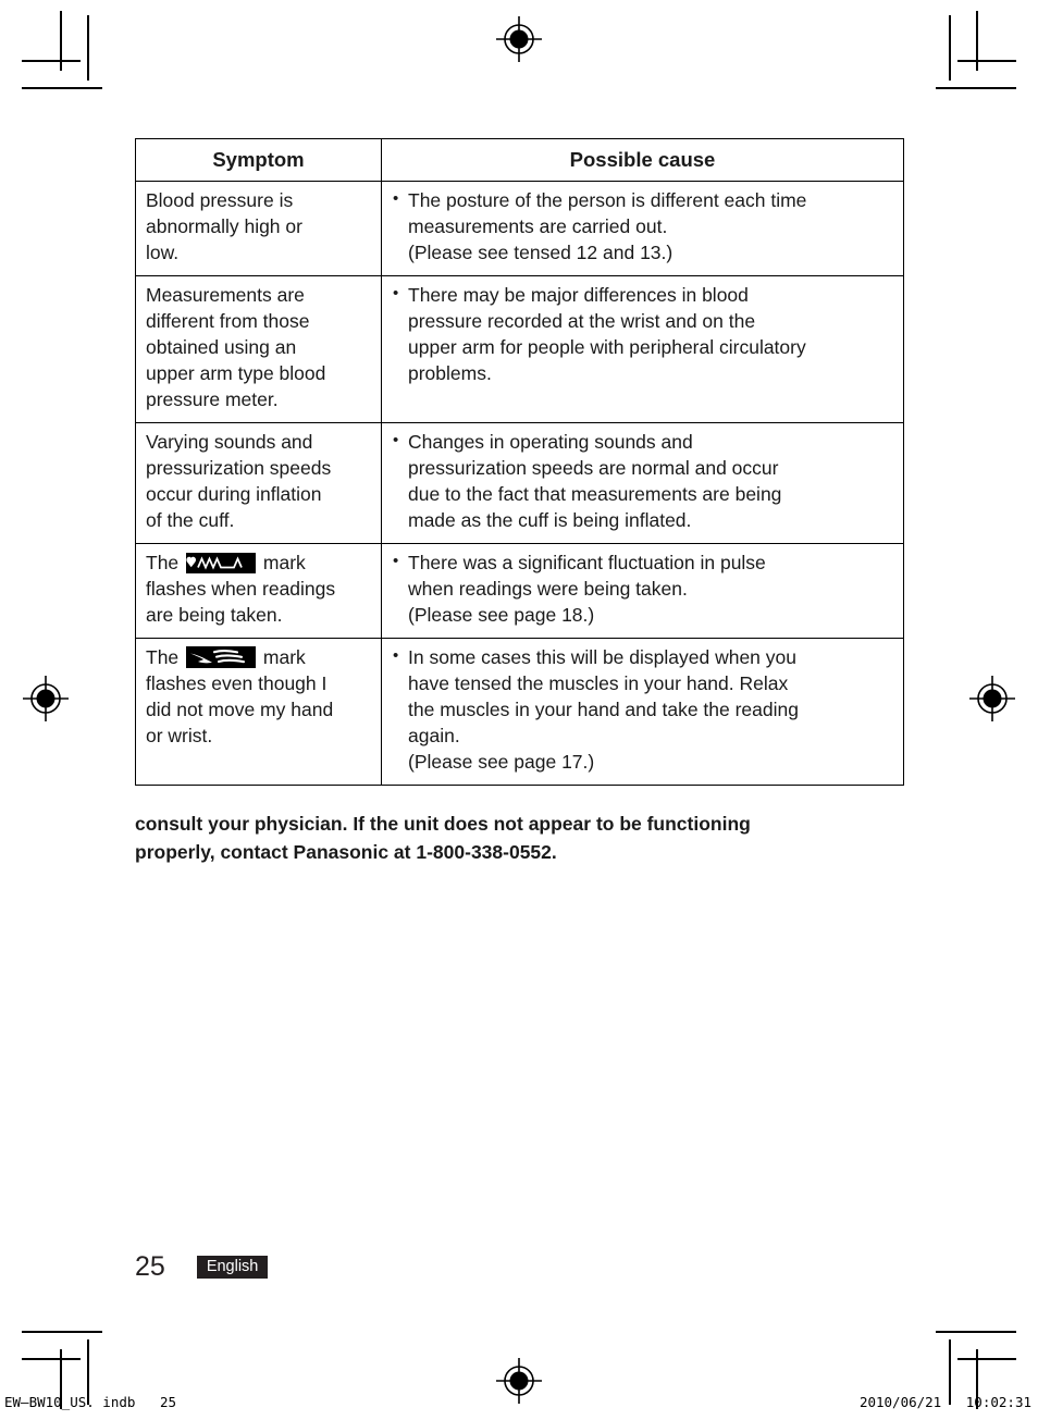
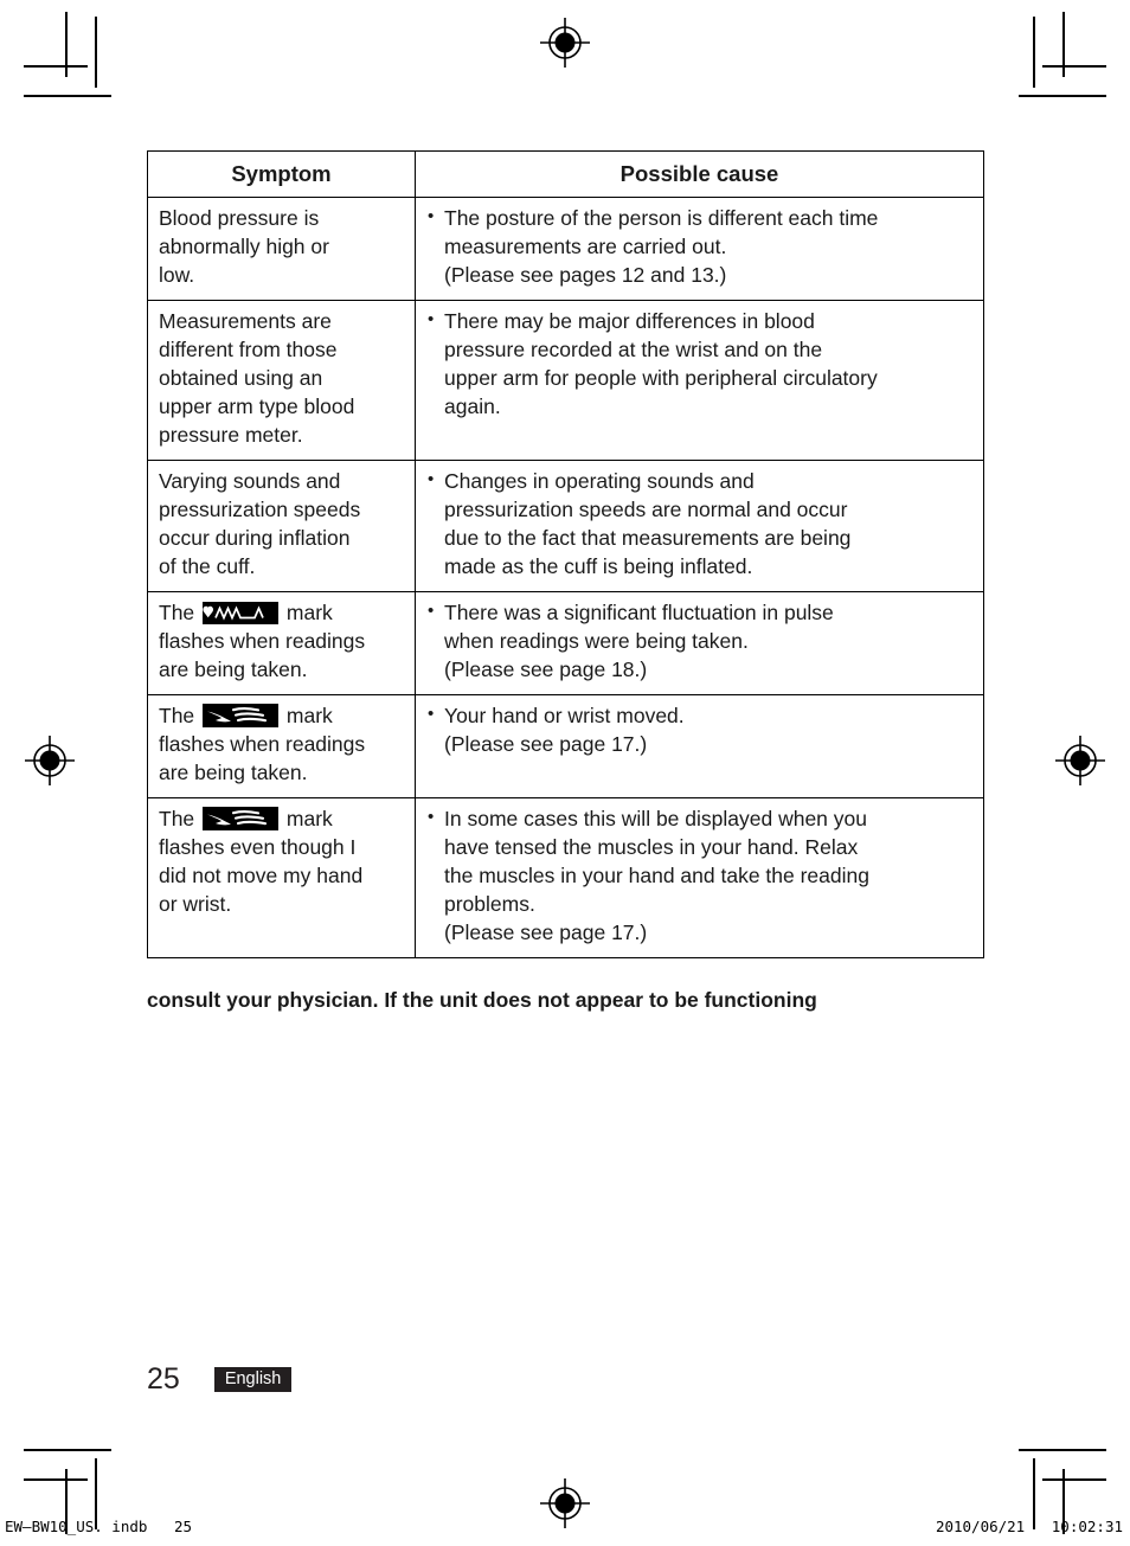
  Symptom	Possible cause
- Blood pressure isabnormally high orlow.	The posture of the person is different each timemeasurements are carried out.(Please see tensed 12 and 13.)
+ Blood pressure isabnormally high orlow.	The posture of the person is different each timemeasurements are carried out.(Please see pages 12 and 13.)
- Measurements aredifferent from thoseobtained using anupper arm type bloodpressure meter.	There may be major differences in bloodpressure recorded at the wrist and on theupper arm for people with peripheral circulatoryproblems.
+ Measurements aredifferent from thoseobtained using anupper arm type bloodpressure meter.	There may be major differences in bloodpressure recorded at the wrist and on theupper arm for people with peripheral circulatoryagain.
  Varying sounds andpressurization speedsoccur during inflationof the cuff.	Changes in operating sounds andpressurization speeds are normal and occurdue to the fact that measurements are beingmade as the cuff is being inflated.
  The markflashes when readingsare being taken.	There was a significant fluctuation in pulsewhen readings were being taken.(Please see page 18.)
+ The markflashes when readingsare being taken.	Your hand or wrist moved.(Please see page 17.)
- The markflashes even though Idid not move my handor wrist.	In some cases this will be displayed when youhave tensed the muscles in your hand. Relaxthe muscles in your hand and take the readingagain.(Please see page 17.)
+ The markflashes even though Idid not move my handor wrist.	In some cases this will be displayed when youhave tensed the muscles in your hand. Relaxthe muscles in your hand and take the readingproblems.(Please see page 17.)
  consult your physician. If the unit does not appear to be functioning
- properly, contact Panasonic at 1-800-338-0552.
  25
  English
  EW–BW10_US. indb 25
  2010/06/21 10:02:31
